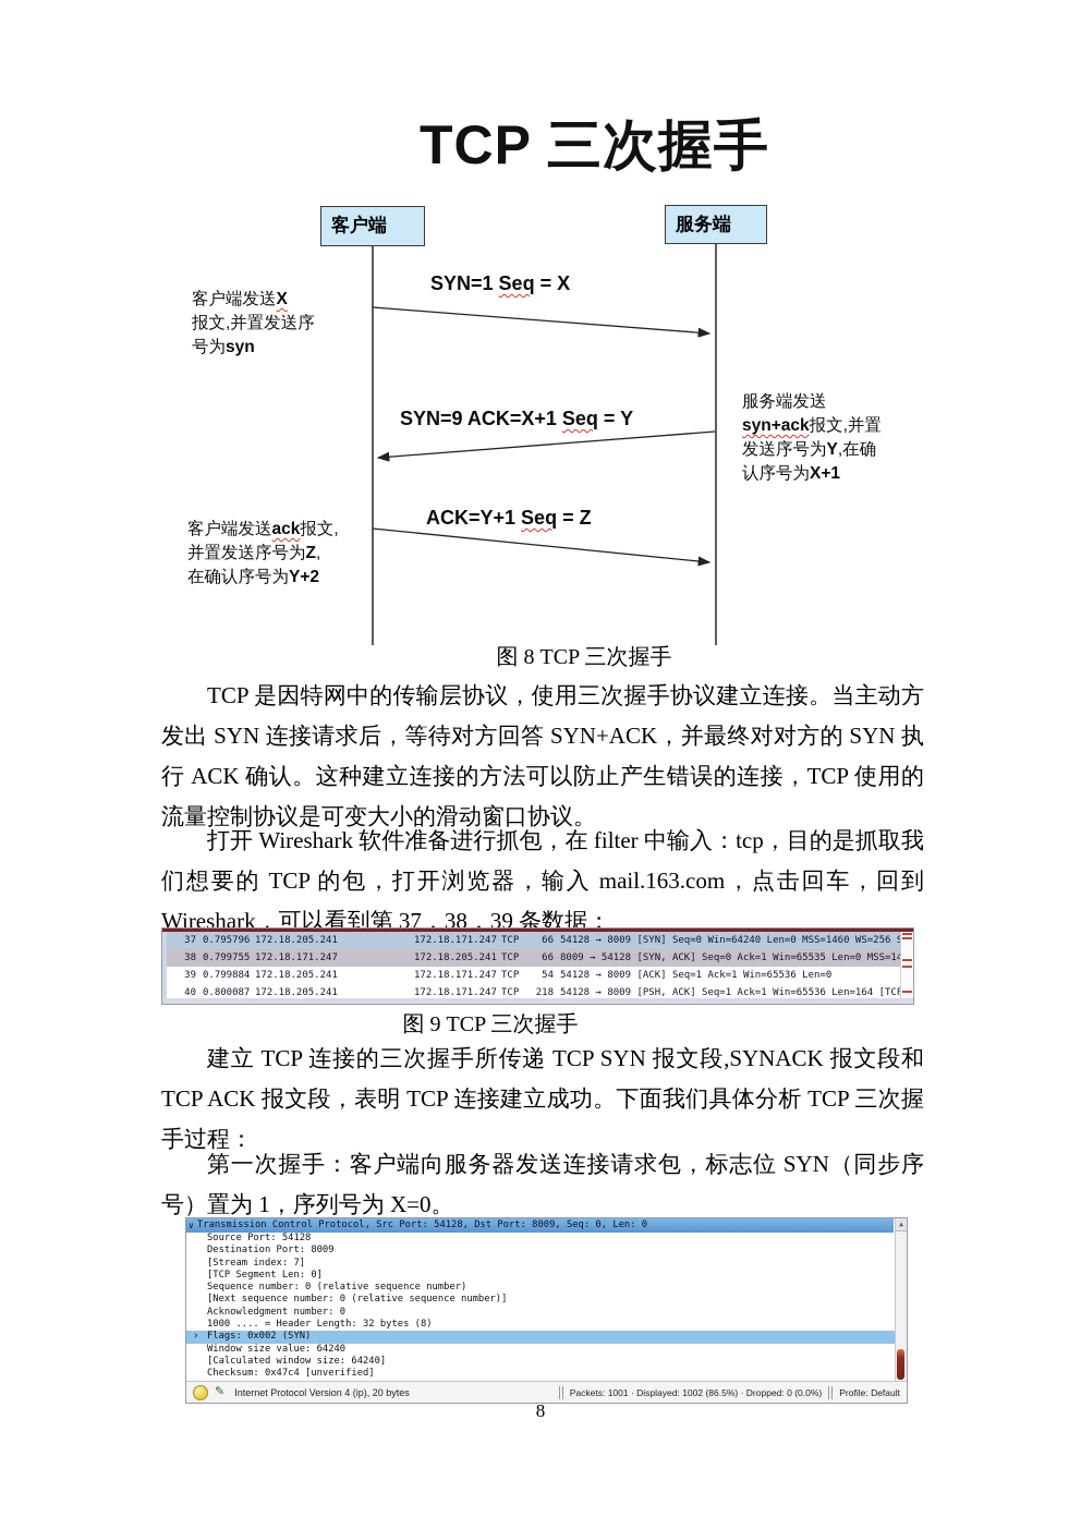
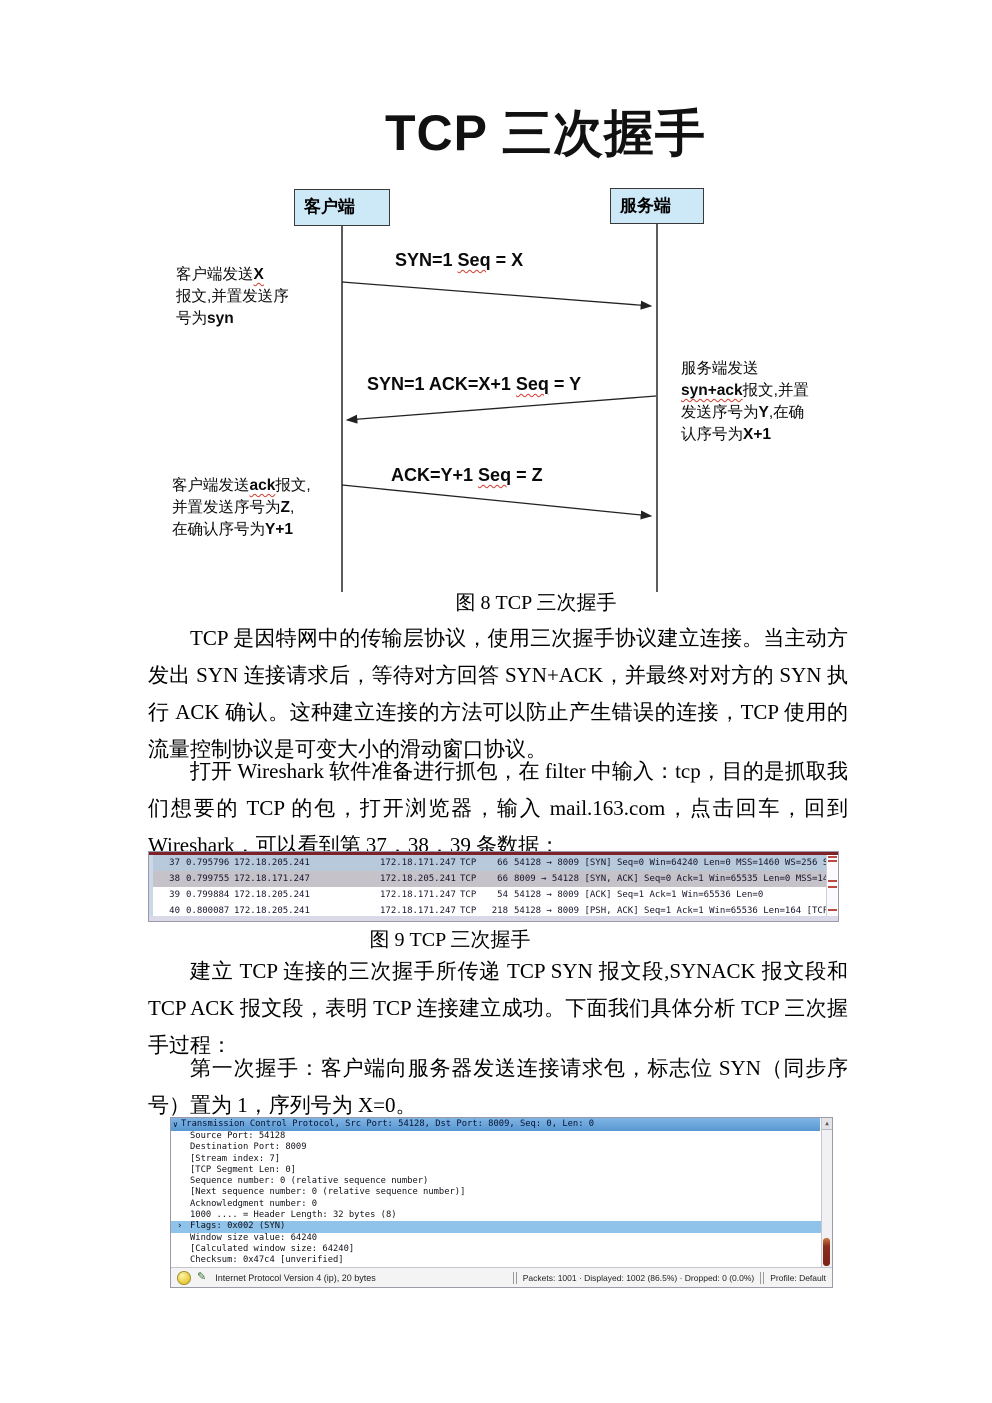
  TCP 三次握手
  客户端
  服务端
  SYN=1 Seq = X
- SYN=9 ACK=X+1 Seq = Y
+ SYN=1 ACK=X+1 Seq = Y
  ACK=Y+1 Seq = Z
  客户端发送X
  报文,并置发送序
  号为syn
  服务端发送
  syn+ack报文,并置
  发送序号为Y,在确
  认序号为X+1
  客户端发送ack报文,
  并置发送序号为Z,
- 在确认序号为Y+2
+ 在确认序号为Y+1
  图 8 TCP 三次握手
  TCP 是因特网中的传输层协议，使用三次握手协议建立连接。当主动方发出 SYN 连接请求后，等待对方回答 SYN+ACK，并最终对对方的 SYN 执行 ACK 确认。这种建立连接的方法可以防止产生错误的连接，TCP 使用的流量控制协议是可变大小的滑动窗口协议。
  打开 Wireshark 软件准备进行抓包，在 filter 中输入：tcp，目的是抓取我们想要的 TCP 的包，打开浏览器，输入 mail.163.com，点击回车，回到 Wireshark，可以看到第 37，38，39 条数据：
  37
  0.795796
  172.18.205.241
  172.18.171.247
  TCP
  66
  54128 → 8009 [SYN] Seq=0 Win=64240 Len=0 MSS=1460 WS=256
  38
  0.799755
  172.18.171.247
  172.18.205.241
  TCP
  66
  8009 → 54128 [SYN, ACK] Seq=0 Ack=1 Win=65535 Len=0 MSS=1
  39
  0.799884
  172.18.205.241
  172.18.171.247
  TCP
  54
  54128 → 8009 [ACK] Seq=1 Ack=1 Win=65536 Len=0
  40
  0.800087
  172.18.205.241
  172.18.171.247
  TCP
  218
  54128 → 8009 [PSH, ACK] Seq=1 Ack=1 Win=65536 Len=164 [TC
  图 9 TCP 三次握手
  建立 TCP 连接的三次握手所传递 TCP SYN 报文段,SYNACK 报文段和 TCP ACK 报文段，表明 TCP 连接建立成功。下面我们具体分析 TCP 三次握手过程：
  第一次握手：客户端向服务器发送连接请求包，标志位 SYN（同步序号）置为 1，序列号为 X=0。
  ∨
  Transmission Control Protocol, Src Port: 54128, Dst Port: 8009, Seq: 0, Len: 0
  Source Port: 54128
  Destination Port: 8009
  [Stream index: 7]
  [TCP Segment Len: 0]
  Sequence number: 0 (relative sequence number)
  [Next sequence number: 0 (relative sequence number)]
  Acknowledgment number: 0
  1000 .... = Header Length: 32 bytes (8)
  ›
  Flags: 0x002 (SYN)
  Window size value: 64240
  [Calculated window size: 64240]
  Checksum: 0x47c4 [unverified]
  ✎
  Internet Protocol Version 4 (ip), 20 bytes
  Packets: 1001 · Displayed: 1002 (86.5%) · Dropped: 0 (0.0%)
  Profile: Default
- 8
